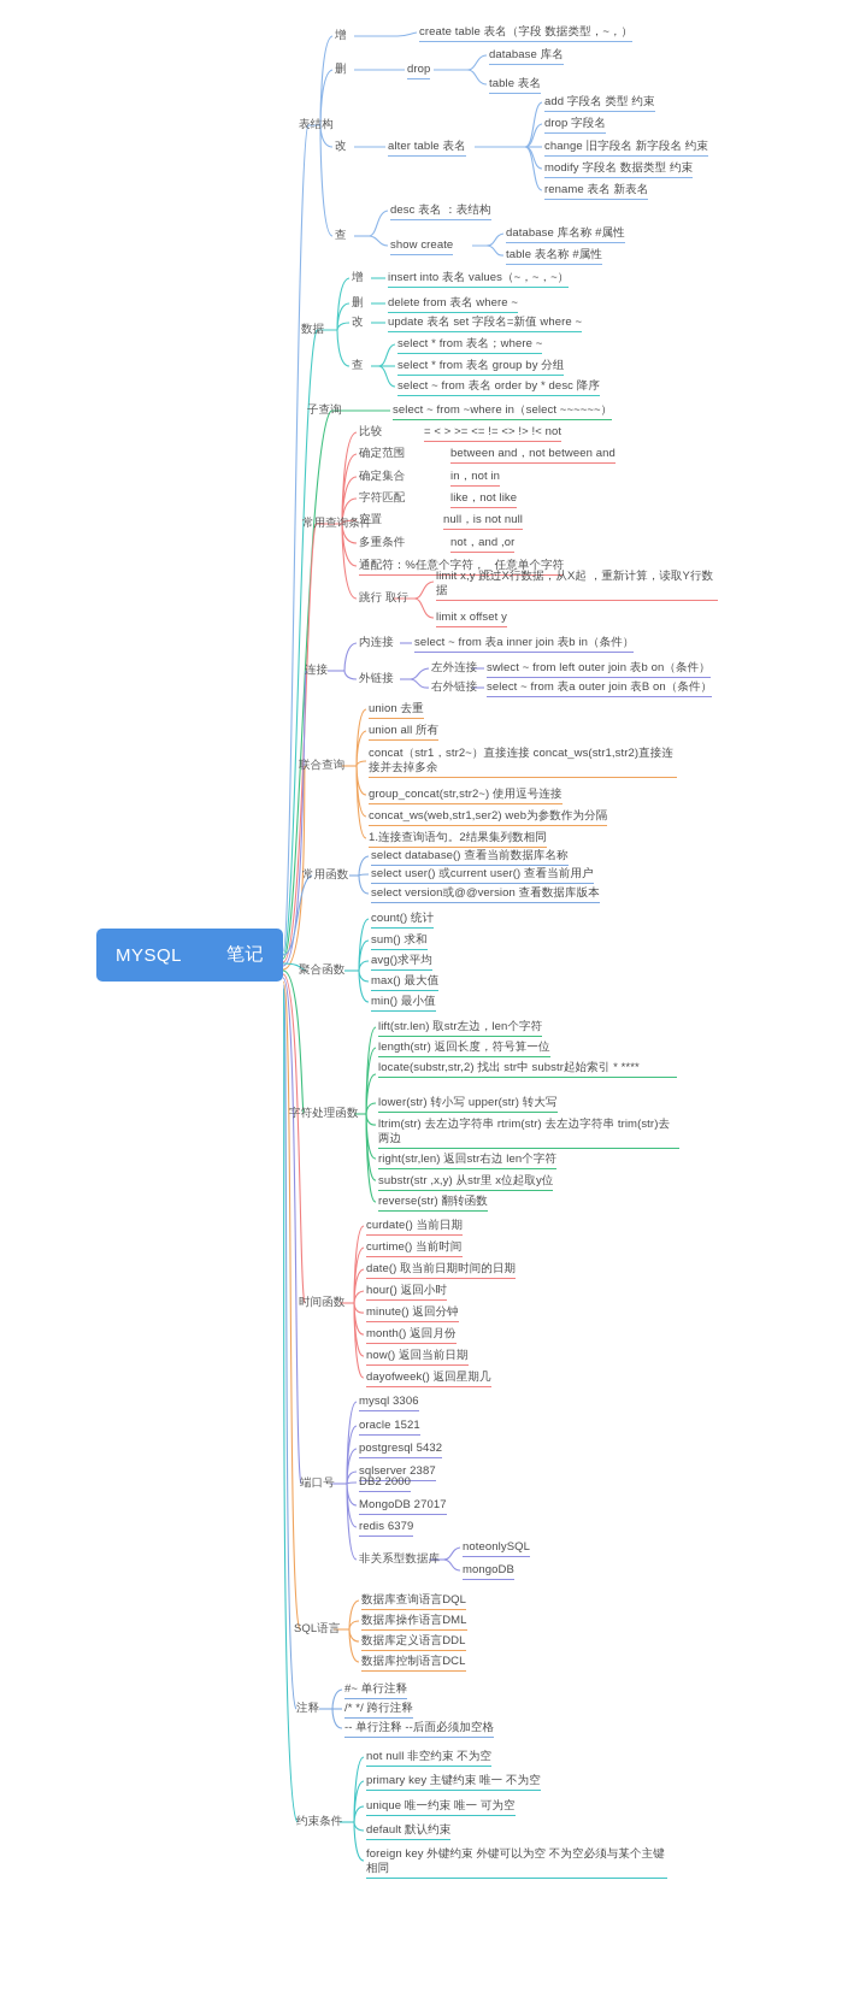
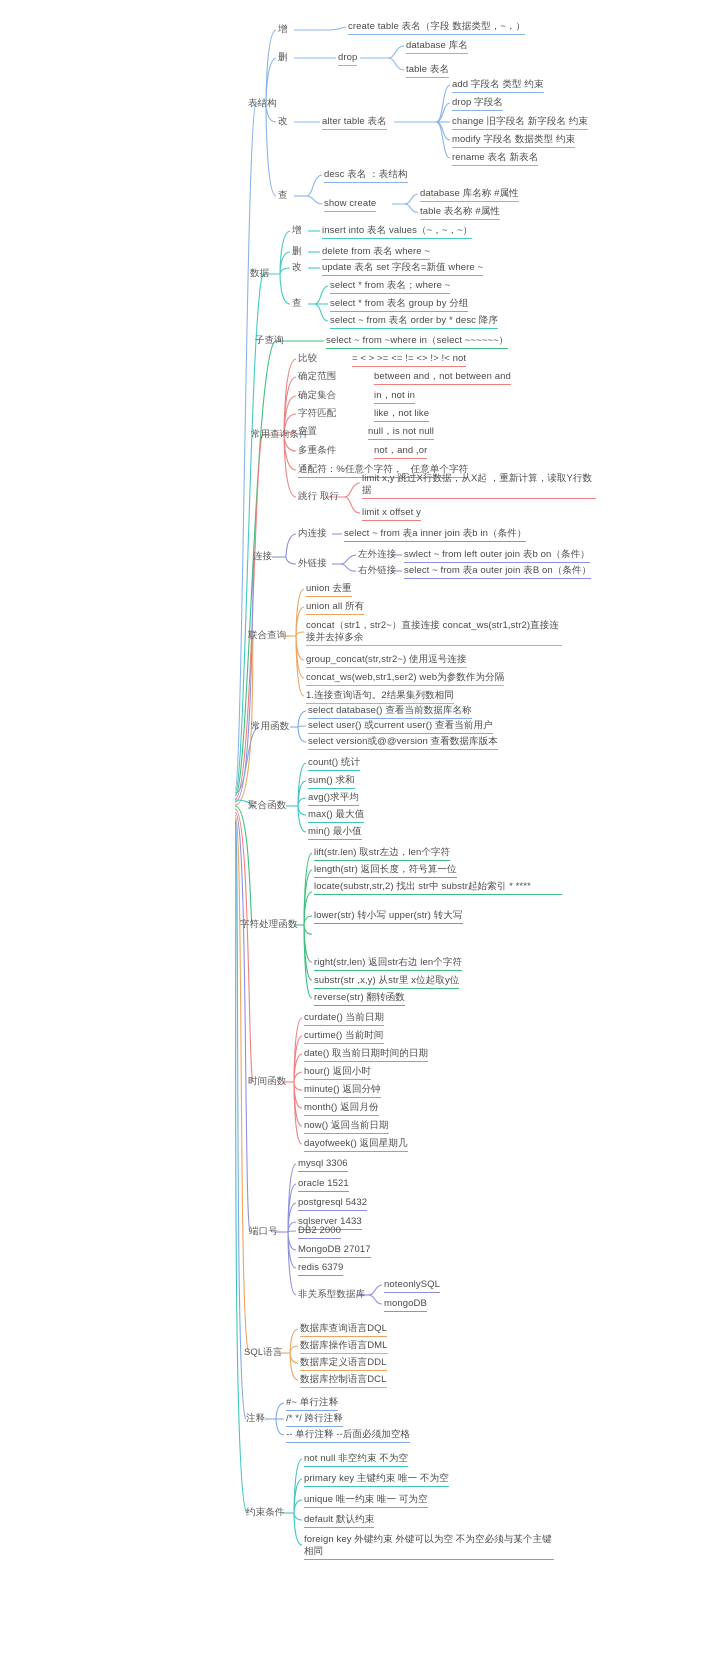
- MYSQL
- 笔记
  表结构
  增
  create table 表名（字段 数据类型，~，）
  删
  drop
  database 库名
  table 表名
  改
  alter table 表名
  add 字段名 类型 约束
  drop 字段名
  change 旧字段名 新字段名 约束
  modify 字段名 数据类型 约束
  rename 表名 新表名
  查
  desc 表名 ：表结构
  show create
  database 库名称 #属性
  table 表名称 #属性
  数据
  增
  insert into 表名 values（~，~，~）
  删
  delete from 表名 where ~
  改
  update 表名 set 字段名=新值 where ~
  查
  select * from 表名；where ~
  select * from 表名 group by 分组
  select ~ from 表名 order by * desc 降序
  子查询
  select ~ from ~where in（select ~~~~~~）
  常用查询条件
  比较
  = < > >= <= != <> !> !< not
  确定范围
  between and，not between and
  确定集合
  in，not in
  字符匹配
  like，not like
  空置
  null，is not null
  多重条件
  not，and ,or
  通配符：%任意个字符，_ 任意单个字符
  跳行 取行
  limit x,y 跳过X行数据，从X起 ，重新计算，读取Y行数据
  limit x offset y
  连接
  内连接
  select ~ from 表a inner join 表b in（条件）
  外链接
  左外连接
  swlect ~ from left outer join 表b on（条件）
  右外链接
  select ~ from 表a outer join 表B on（条件）
  联合查询
  union 去重
  union all 所有
  concat（str1，str2~）直接连接 concat_ws(str1,str2)直接连接并去掉多余
  group_concat(str,str2~) 使用逗号连接
  concat_ws(web,str1,ser2) web为参数作为分隔
  1.连接查询语句。2结果集列数相同
  常用函数
  select database() 查看当前数据库名称
  select user() 或current user() 查看当前用户
  select version或@@version 查看数据库版本
  聚合函数
  count() 统计
  sum() 求和
  avg()求平均
  max() 最大值
  min() 最小值
  字符处理函数
  lift(str.len) 取str左边，len个字符
  length(str) 返回长度，符号算一位
  locate(substr,str,2) 找出 str中 substr起始索引 * ****
  lower(str) 转小写 upper(str) 转大写
- ltrim(str) 去左边字符串 rtrim(str) 去左边字符串 trim(str)去两边
  right(str,len) 返回str右边 len个字符
  substr(str ,x,y) 从str里 x位起取y位
  reverse(str) 翻转函数
  时间函数
  curdate() 当前日期
  curtime() 当前时间
  date() 取当前日期时间的日期
  hour() 返回小时
  minute() 返回分钟
  month() 返回月份
  now() 返回当前日期
  dayofweek() 返回星期几
  端口号
  mysql 3306
  oracle 1521
  postgresql 5432
- sqlserver 2387
+ sqlserver 1433
  DB2 2000
  MongoDB 27017
  redis 6379
  非关系型数据库
  noteonlySQL
  mongoDB
  SQL语言
  数据库查询语言DQL
  数据库操作语言DML
  数据库定义语言DDL
  数据库控制语言DCL
  注释
  #~ 单行注释
  /* */ 跨行注释
  -- 单行注释 --后面必须加空格
  约束条件
  not null 非空约束 不为空
  primary key 主键约束 唯一 不为空
  unique 唯一约束 唯一 可为空
  default 默认约束
  foreign key 外键约束 外键可以为空 不为空必须与某个主键相同
